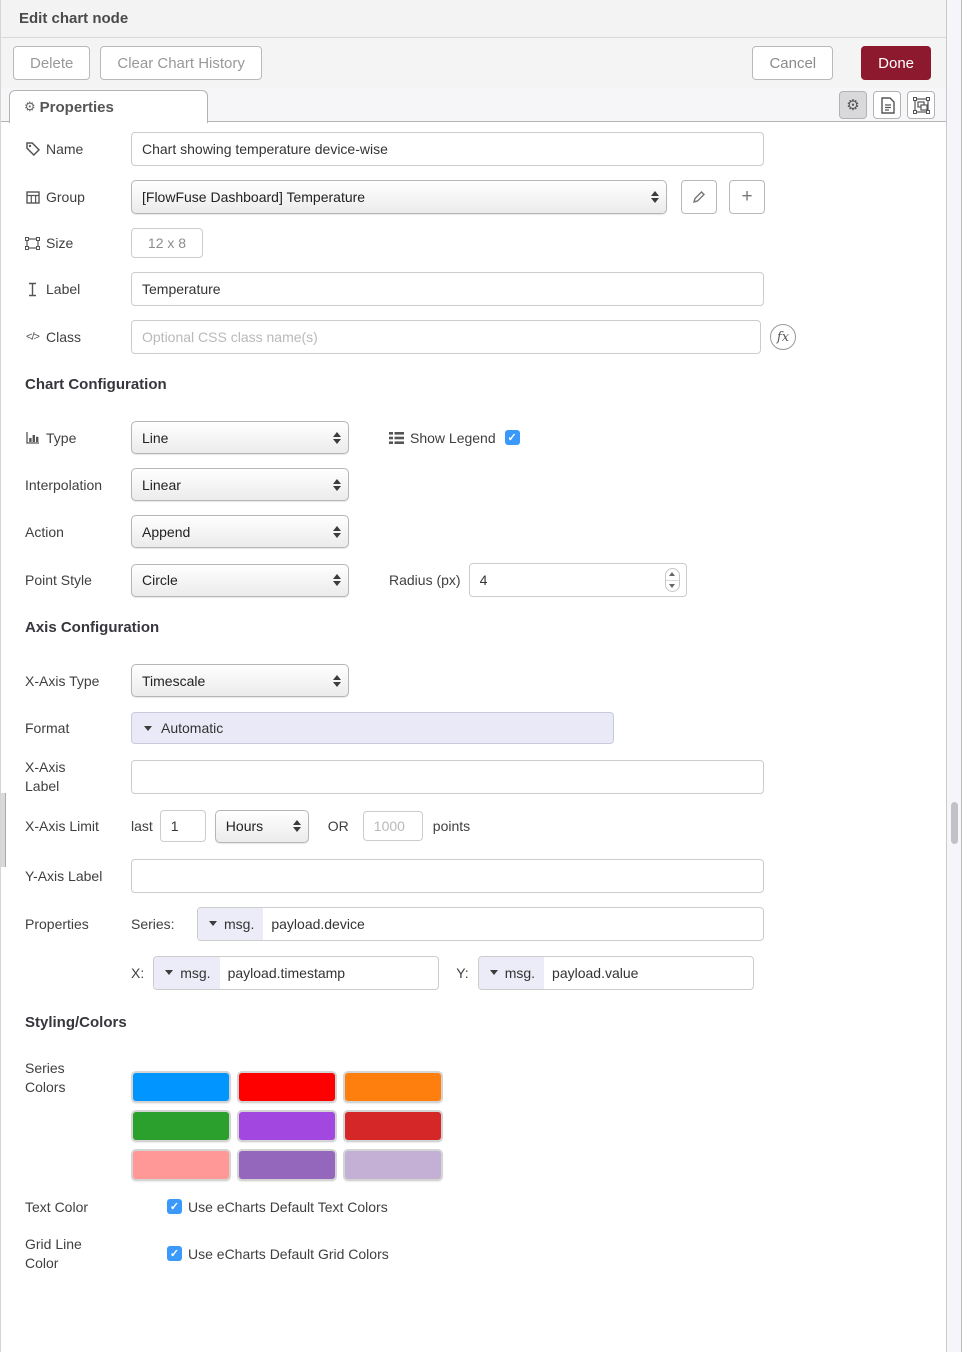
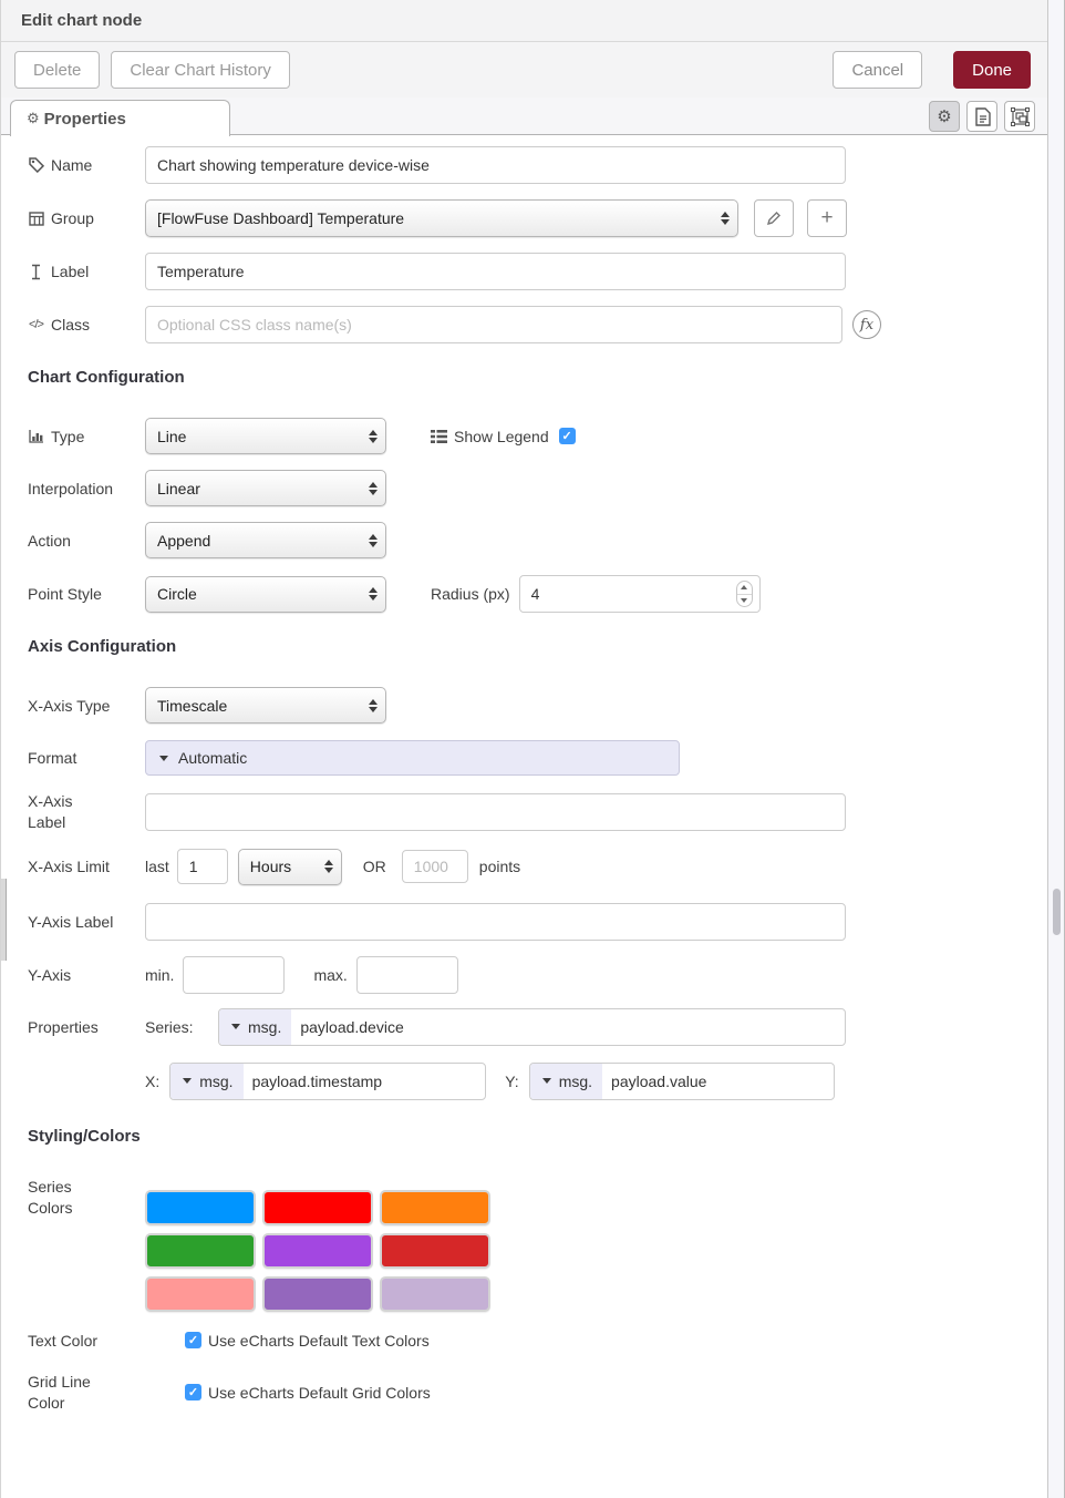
  Edit chart node
  Delete
  Clear Chart History
  Cancel
  Done
  ⚙
  Properties
  ⚙
  Name
  Chart showing temperature device-wise
  Group
  [FlowFuse Dashboard] Temperature
  +
- Size
- 12 x 8
  Label
  Temperature
  </>
  Class
  Optional CSS class name(s)
  fx
  Chart Configuration
  Type
  Line
  Show Legend
  Interpolation
  Linear
  Action
  Append
  Point Style
  Circle
  Radius (px)
  4
  Axis Configuration
  X-Axis Type
  Timescale
  Format
  Automatic
  X-Axis Label
  X-Axis Limit
  last
  1
  Hours
  OR
  1000
  points
  Y-Axis Label
+ Y-Axis
+ min.
+ max.
  Properties
  Series:
  msg.
  payload.device
  X:
  msg.
  payload.timestamp
  Y:
  msg.
  payload.value
  Styling/Colors
  Series Colors
  Text Color
  Use eCharts Default Text Colors
  Grid Line Color
  Use eCharts Default Grid Colors
